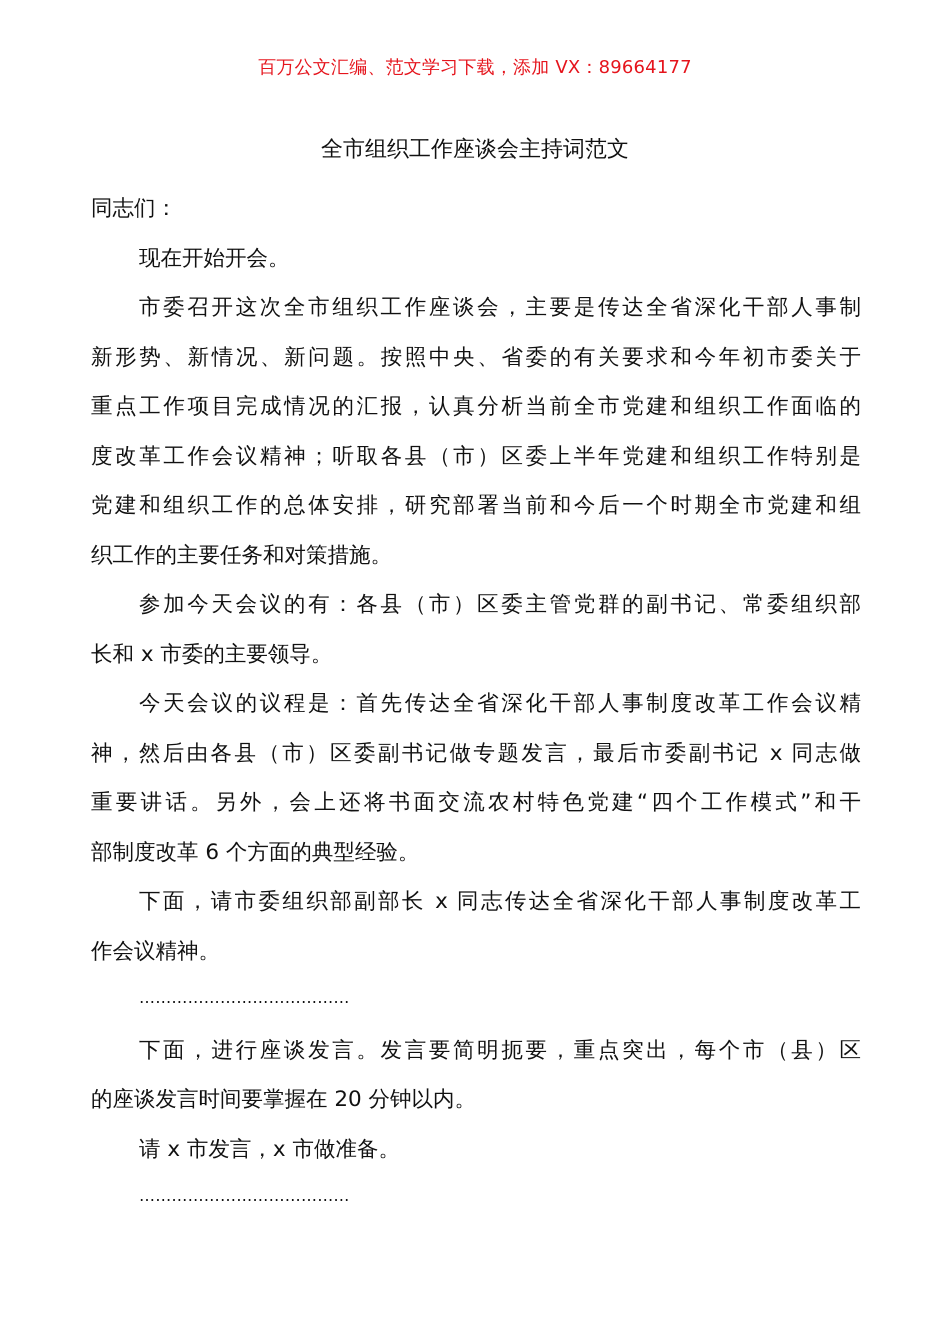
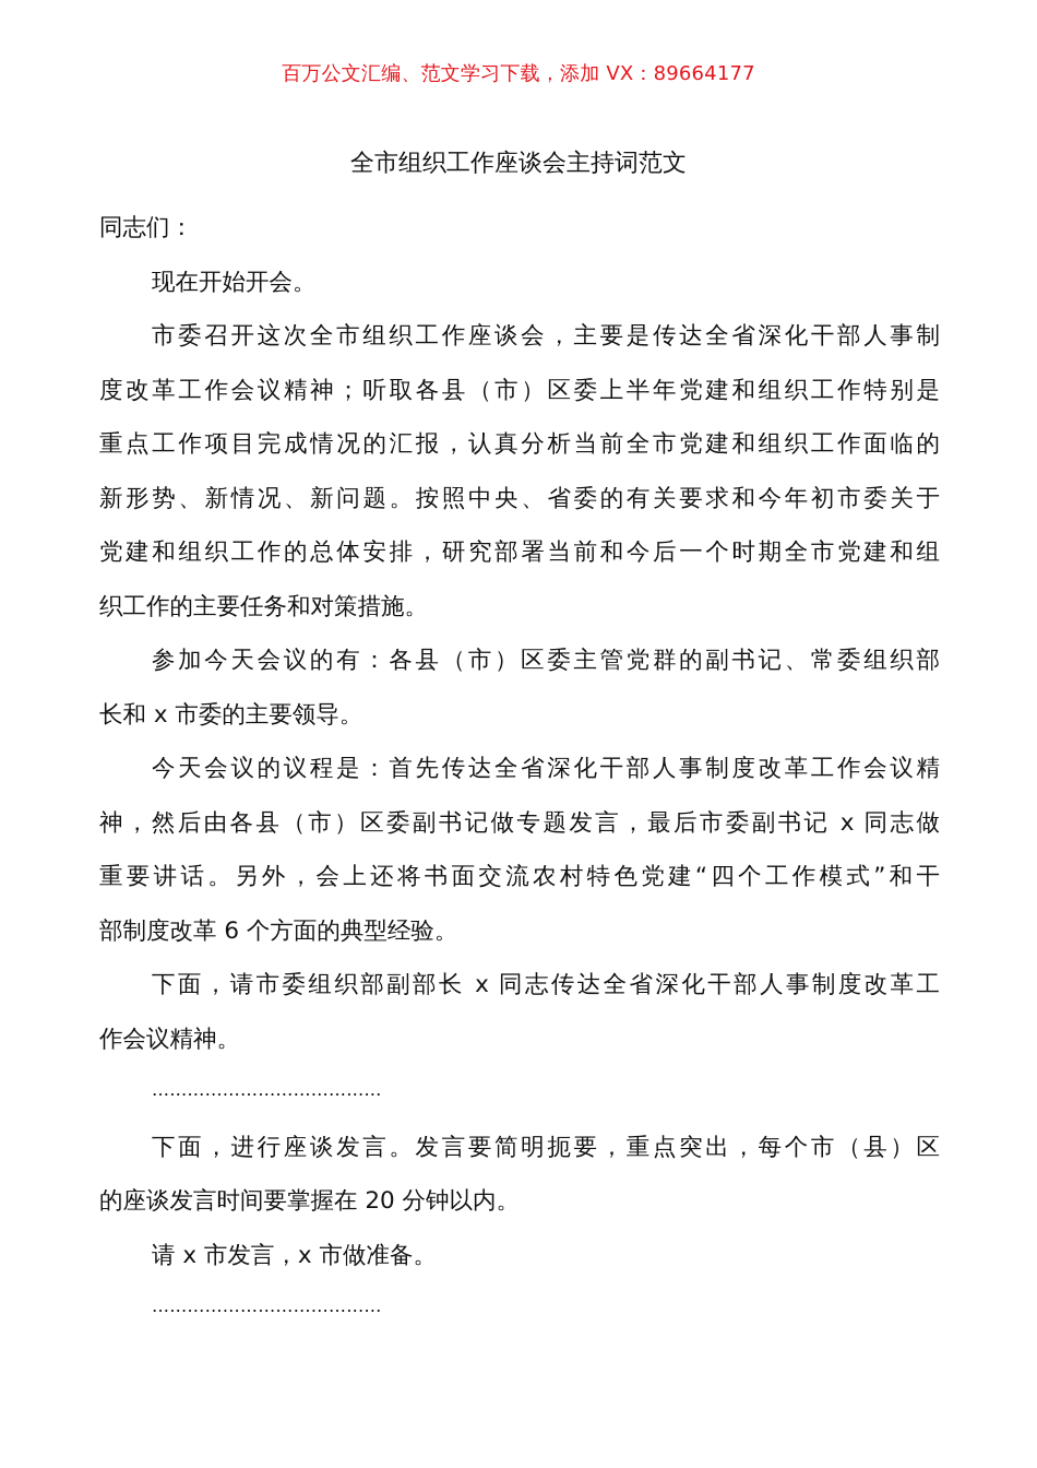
  百万公文汇编、范文学习下载，添加 VX：89664177
  全市组织工作座谈会主持词范文
  同志们：
  现在开始开会。
  市委召开这次全市组织工作座谈会，主要是传达全省深化干部人事制
- 新形势、新情况、新问题。按照中央、省委的有关要求和今年初市委关于
+ 度改革工作会议精神；听取各县（市）区委上半年党建和组织工作特别是
  重点工作项目完成情况的汇报，认真分析当前全市党建和组织工作面临的
- 度改革工作会议精神；听取各县（市）区委上半年党建和组织工作特别是
+ 新形势、新情况、新问题。按照中央、省委的有关要求和今年初市委关于
  党建和组织工作的总体安排，研究部署当前和今后一个时期全市党建和组
  织工作的主要任务和对策措施。
  参加今天会议的有：各县（市）区委主管党群的副书记、常委组织部
  长和 x 市委的主要领导。
  今天会议的议程是：首先传达全省深化干部人事制度改革工作会议精
  神，然后由各县（市）区委副书记做专题发言，最后市委副书记 x 同志做
  重要讲话。另外，会上还将书面交流农村特色党建“四个工作模式”和干
  部制度改革 6 个方面的典型经验。
  下面，请市委组织部副部长 x 同志传达全省深化干部人事制度改革工
  作会议精神。
  …………………………………
  下面，进行座谈发言。发言要简明扼要，重点突出，每个市（县）区
  的座谈发言时间要掌握在 20 分钟以内。
  请 x 市发言，x 市做准备。
  …………………………………
